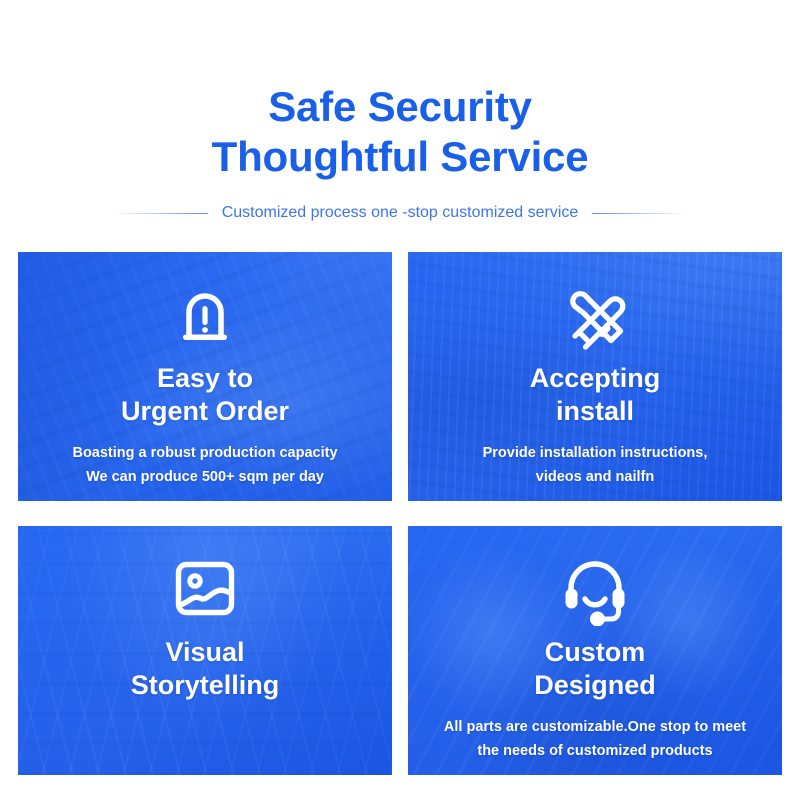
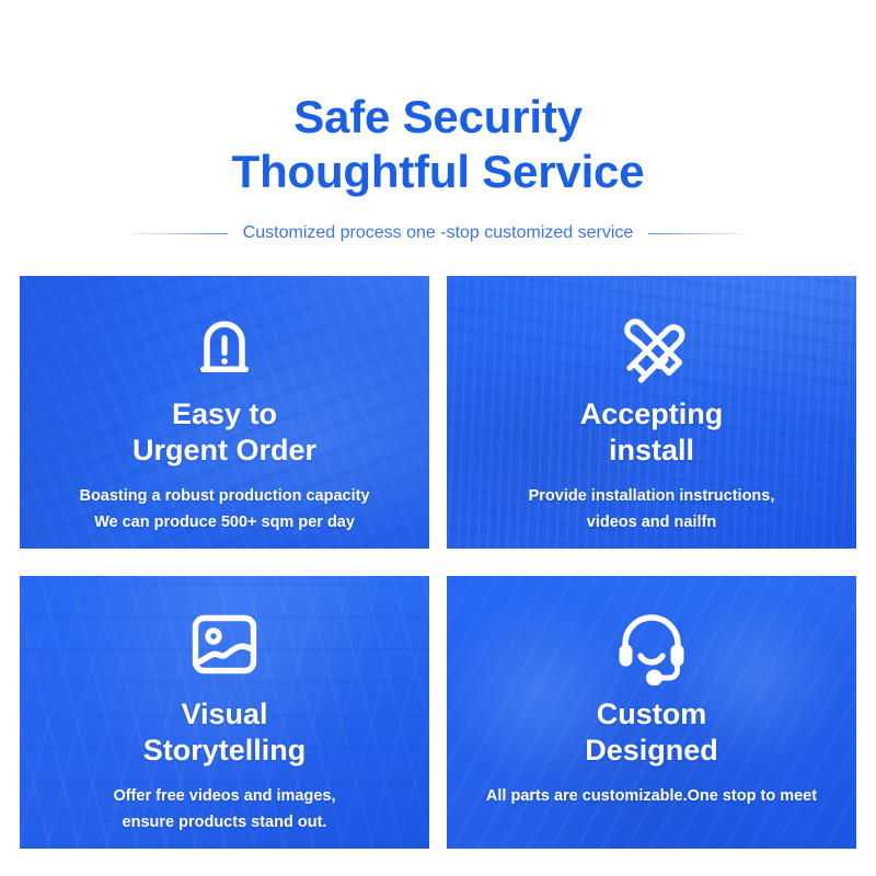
  Safe Security
  Thoughtful Service
  Customized process one -stop customized service
  Easy to
  Urgent Order
  Boasting a robust production capacity
  We can produce 500+ sqm per day
  Accepting
  install
  Provide installation instructions,
  videos and nailfn
  Visual
  Storytelling
+ Offer free videos and images,
+ ensure products stand out.
  Custom
  Designed
  All parts are customizable.One stop to meet
- the needs of customized products
